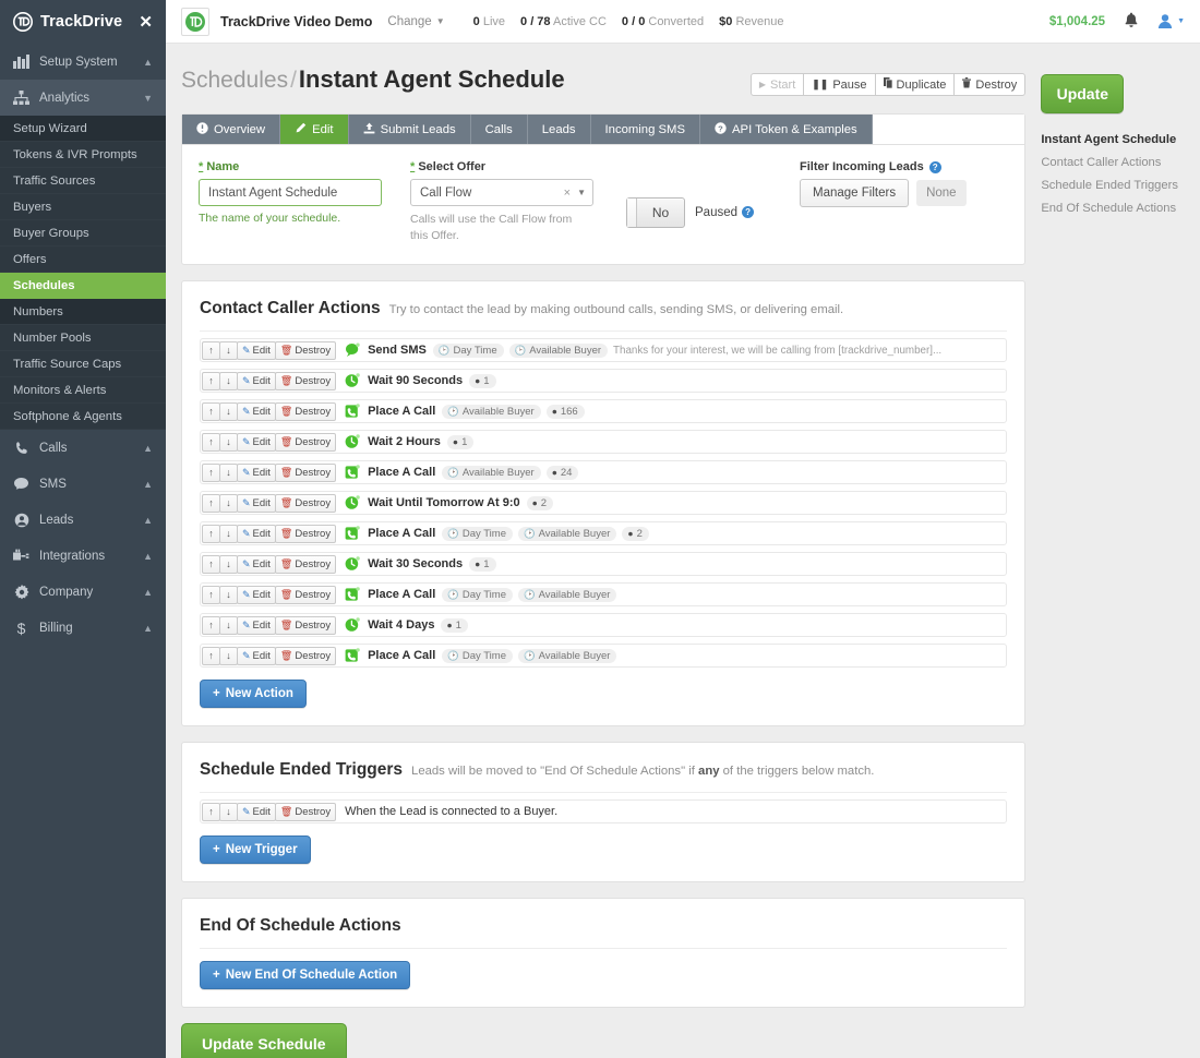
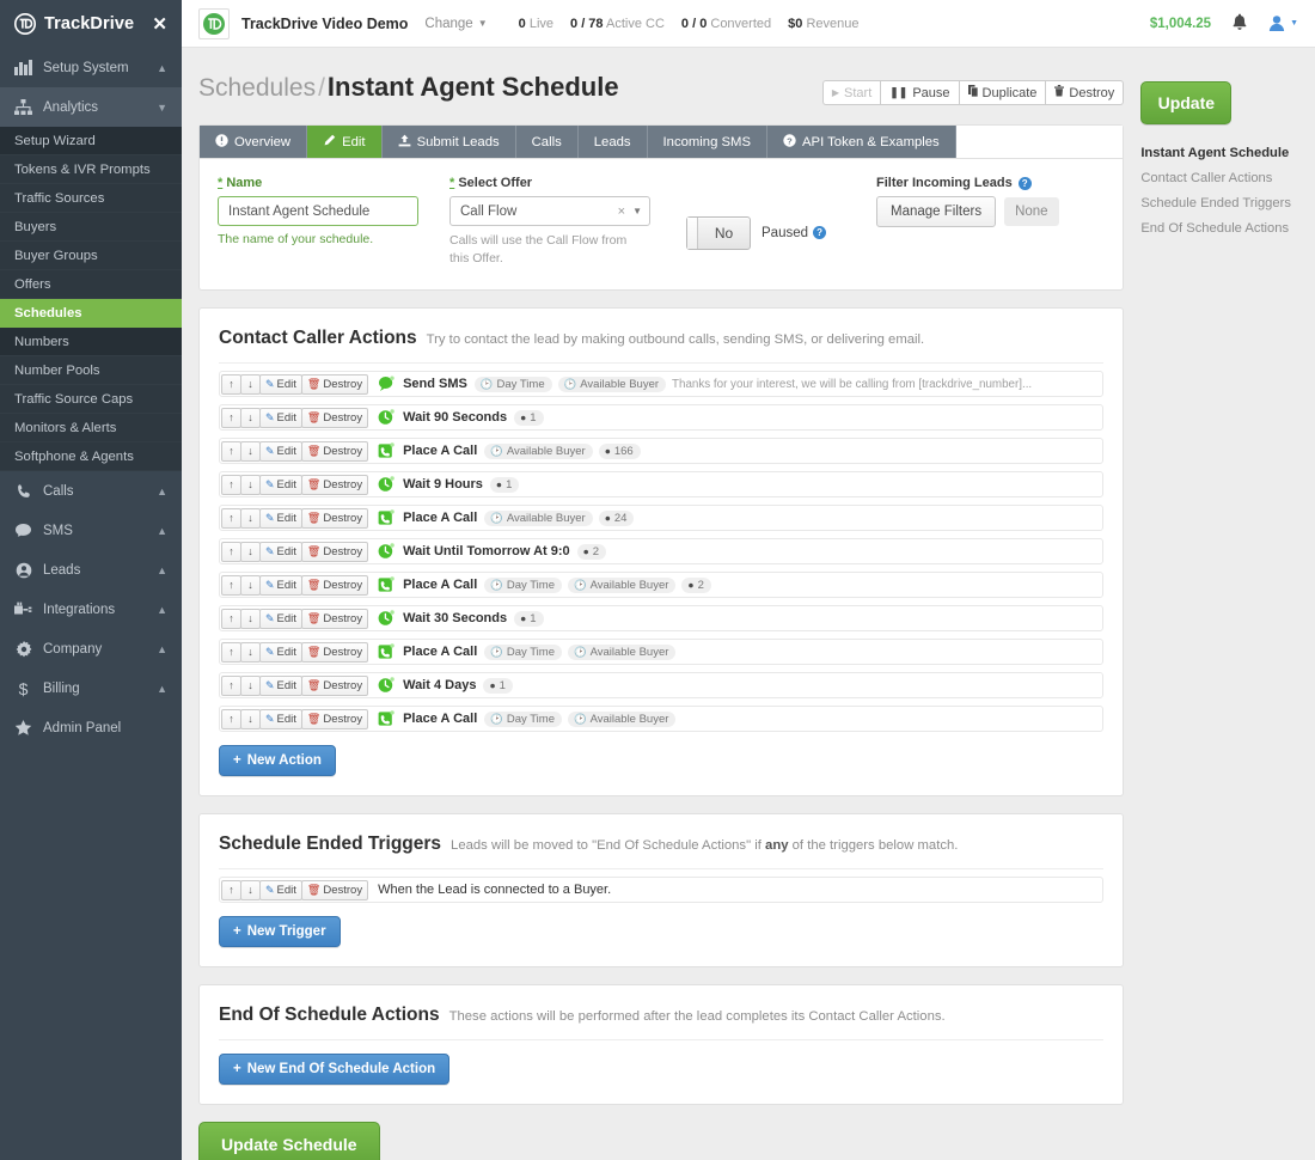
  TrackDrive
  ✕
  Setup System
  ▲
  Analytics
  ▼
  Setup Wizard
  Tokens & IVR Prompts
  Traffic Sources
  Buyers
  Buyer Groups
  Offers
  Schedules
  Numbers
  Number Pools
  Traffic Source Caps
  Monitors & Alerts
  Softphone & Agents
  Calls
  ▲
  SMS
  ▲
  Leads
  ▲
  Integrations
  ▲
  Company
  ▲
  $
  Billing
  ▲
+ Admin Panel
  TrackDrive Video Demo
  Change
  ▼
  0 Live
  0 / 78 Active CC
  0 / 0 Converted
  $0 Revenue
  $1,004.25
  Schedules/Instant Agent Schedule
  ▶
  Start
  ❚❚
  Pause
  Duplicate
  Destroy
  Overview
  Edit
  Submit Leads
  Calls
  Leads
  Incoming SMS
  ?
  API Token & Examples
  * Name
  Instant Agent Schedule
  The name of your schedule.
  * Select Offer
  Call Flow
  ×
  ▼
  Calls will use the Call Flow from this Offer.
  No
  Paused
  ?
  Filter Incoming Leads
  ?
  Manage Filters
  None
  Contact Caller Actions
  Try to contact the lead by making outbound calls, sending SMS, or delivering email.
  ↑
  ↓
  ✎
  Edit
  🗑
  Destroy
  Send SMS
  🕑
  Day Time
  🕑
  Available Buyer
  Thanks for your interest, we will be calling from [trackdrive_number]...
  ↑
  ↓
  ✎
  Edit
  🗑
  Destroy
  Wait 90 Seconds
  ●
  1
  ↑
  ↓
  ✎
  Edit
  🗑
  Destroy
  Place A Call
  🕑
  Available Buyer
  ●
  166
  ↑
  ↓
  ✎
  Edit
  🗑
  Destroy
- Wait 2 Hours
+ Wait 9 Hours
  ●
  1
  ↑
  ↓
  ✎
  Edit
  🗑
  Destroy
  Place A Call
  🕑
  Available Buyer
  ●
  24
  ↑
  ↓
  ✎
  Edit
  🗑
  Destroy
  Wait Until Tomorrow At 9:0
  ●
  2
  ↑
  ↓
  ✎
  Edit
  🗑
  Destroy
  Place A Call
  🕑
  Day Time
  🕑
  Available Buyer
  ●
  2
  ↑
  ↓
  ✎
  Edit
  🗑
  Destroy
  Wait 30 Seconds
  ●
  1
  ↑
  ↓
  ✎
  Edit
  🗑
  Destroy
  Place A Call
  🕑
  Day Time
  🕑
  Available Buyer
  ↑
  ↓
  ✎
  Edit
  🗑
  Destroy
  Wait 4 Days
  ●
  1
  ↑
  ↓
  ✎
  Edit
  🗑
  Destroy
  Place A Call
  🕑
  Day Time
  🕑
  Available Buyer
  +
  New Action
  Schedule Ended Triggers
  Leads will be moved to "End Of Schedule Actions" if any of the triggers below match.
  ↑
  ↓
  ✎
  Edit
  🗑
  Destroy
  When the Lead is connected to a Buyer.
  +
  New Trigger
  End Of Schedule Actions
+ These actions will be performed after the lead completes its Contact Caller Actions.
  +
  New End Of Schedule Action
  Update Schedule
  Update
  Instant Agent Schedule
  Contact Caller Actions
  Schedule Ended Triggers
  End Of Schedule Actions
